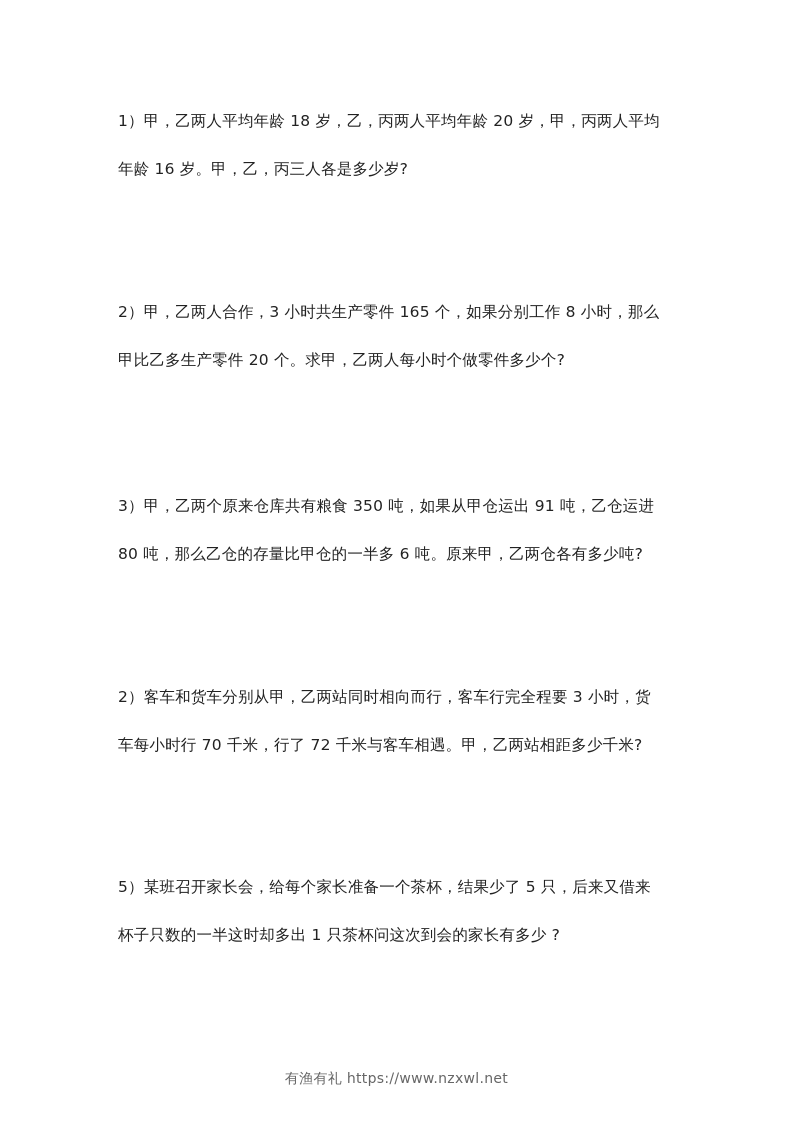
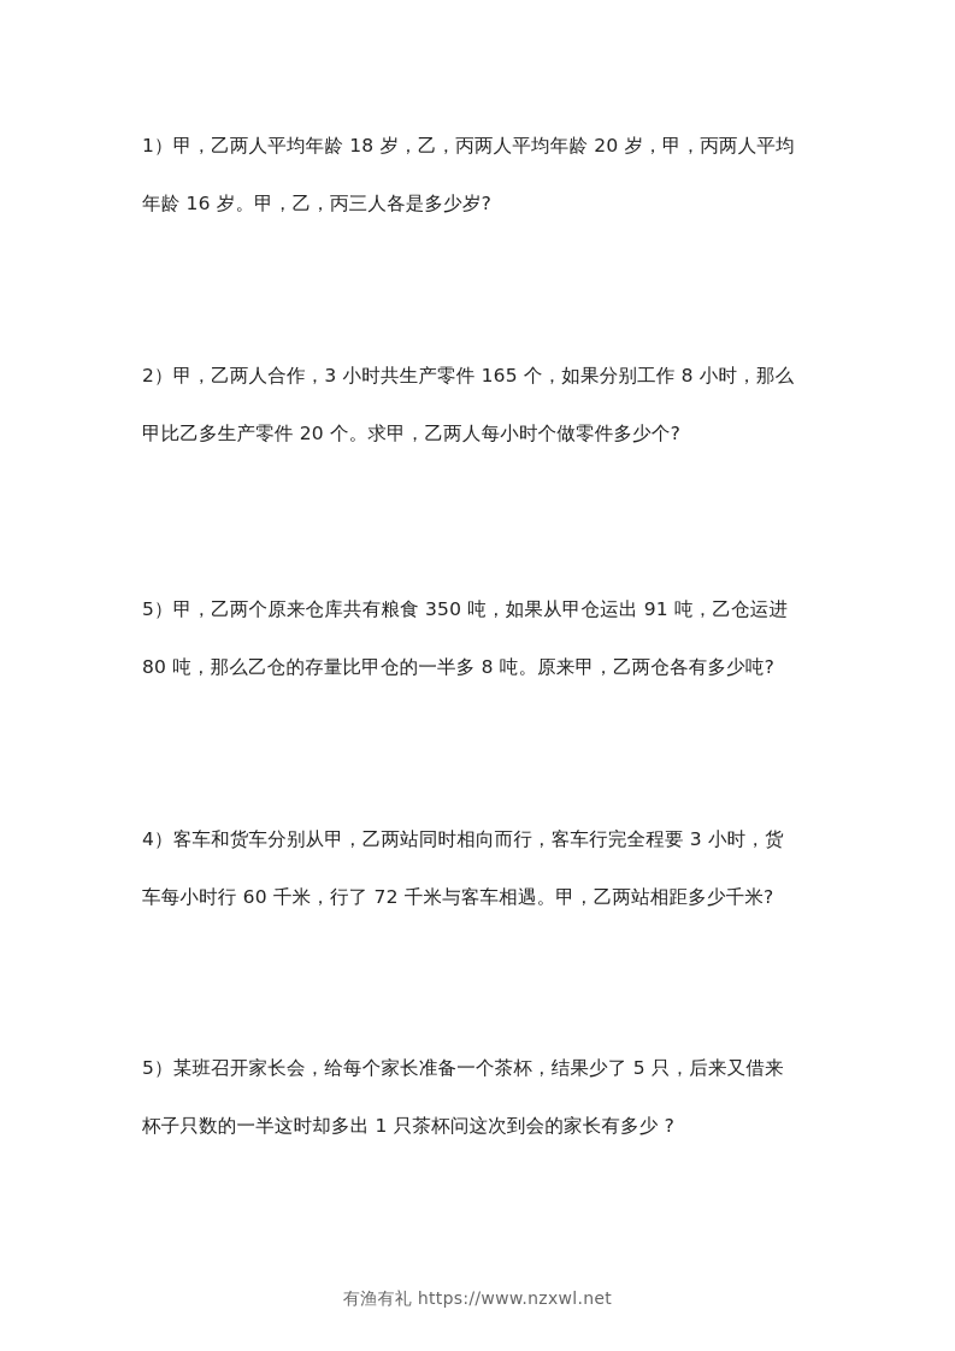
  1）甲，乙两人平均年龄 18 岁，乙，丙两人平均年龄 20 岁，甲，丙两人平均
  年龄 16 岁。甲，乙，丙三人各是多少岁?
  2）甲，乙两人合作，3 小时共生产零件 165 个，如果分别工作 8 小时，那么
  甲比乙多生产零件 20 个。求甲，乙两人每小时个做零件多少个?
- 3）甲，乙两个原来仓库共有粮食 350 吨，如果从甲仓运出 91 吨，乙仓运进
+ 5）甲，乙两个原来仓库共有粮食 350 吨，如果从甲仓运出 91 吨，乙仓运进
- 80 吨，那么乙仓的存量比甲仓的一半多 6 吨。原来甲，乙两仓各有多少吨?
+ 80 吨，那么乙仓的存量比甲仓的一半多 8 吨。原来甲，乙两仓各有多少吨?
- 2）客车和货车分别从甲，乙两站同时相向而行，客车行完全程要 3 小时，货
+ 4）客车和货车分别从甲，乙两站同时相向而行，客车行完全程要 3 小时，货
- 车每小时行 70 千米，行了 72 千米与客车相遇。甲，乙两站相距多少千米?
+ 车每小时行 60 千米，行了 72 千米与客车相遇。甲，乙两站相距多少千米?
  5）某班召开家长会，给每个家长准备一个茶杯，结果少了 5 只，后来又借来
  杯子只数的一半这时却多出 1 只茶杯问这次到会的家长有多少 ?
  有渔有礼 https://www.nzxwl.net
